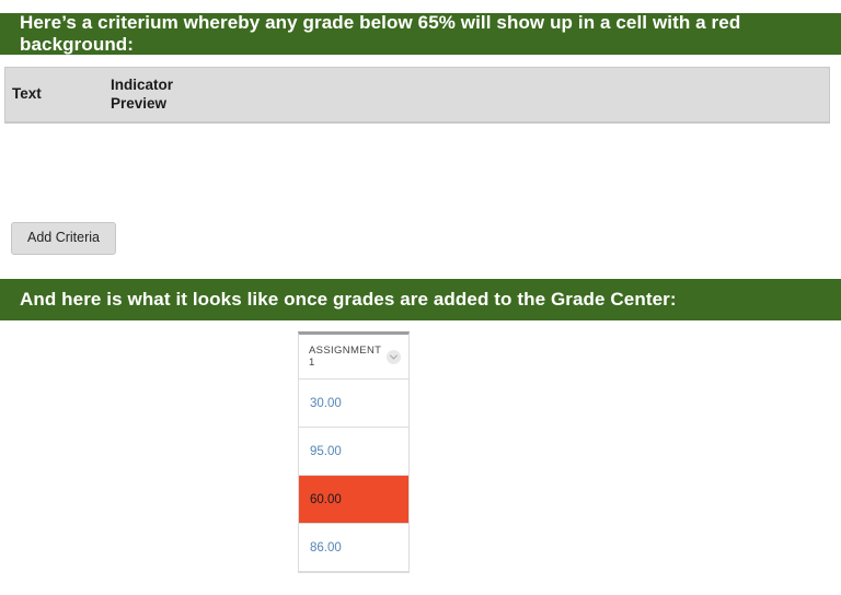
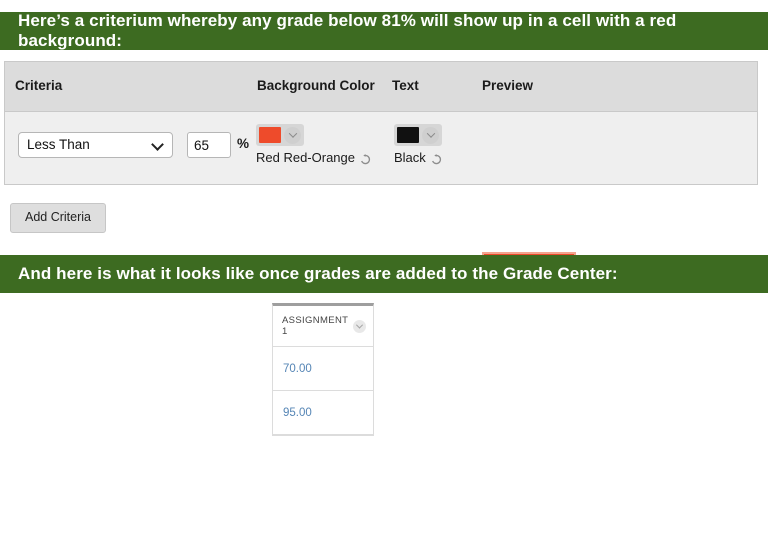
- Here’s a criterium whereby any grade below 65% will show up in a cell with a red background:
+ Here’s a criterium whereby any grade below 81% will show up in a cell with a red background:
+ Criteria
+ Background Color
  Text
- Indicator
  Preview
+ Less Than
+ 65
+ %
+ Red Red-Orange
+ Black
  Add Criteria
  And here is what it looks like once grades are added to the Grade Center:
  ASSIGNMENT 1
- 30.00
+ 70.00
  95.00
- 60.00
- 86.00
